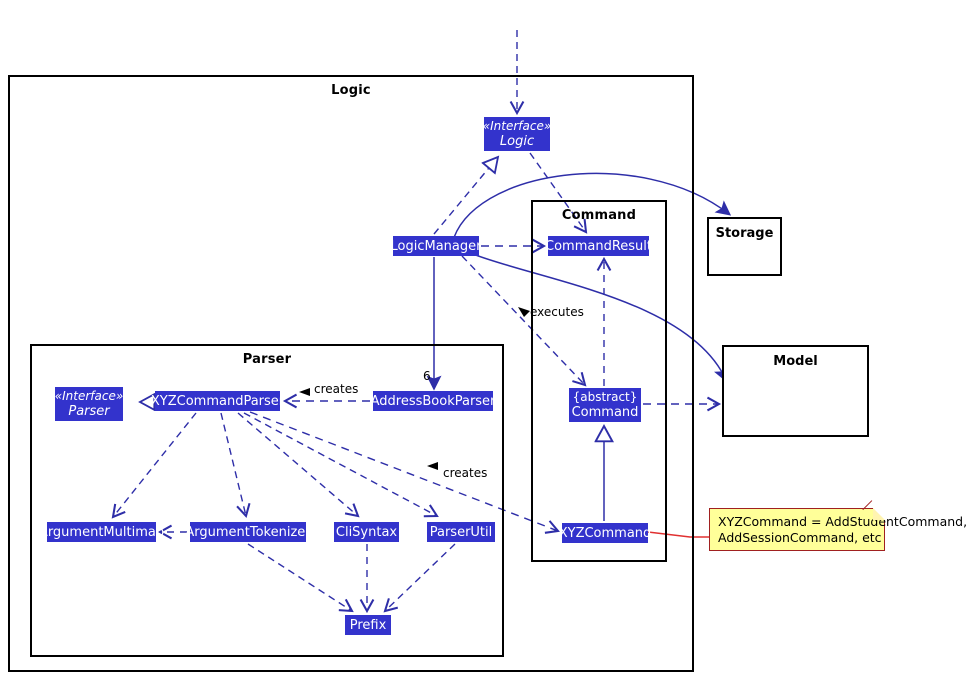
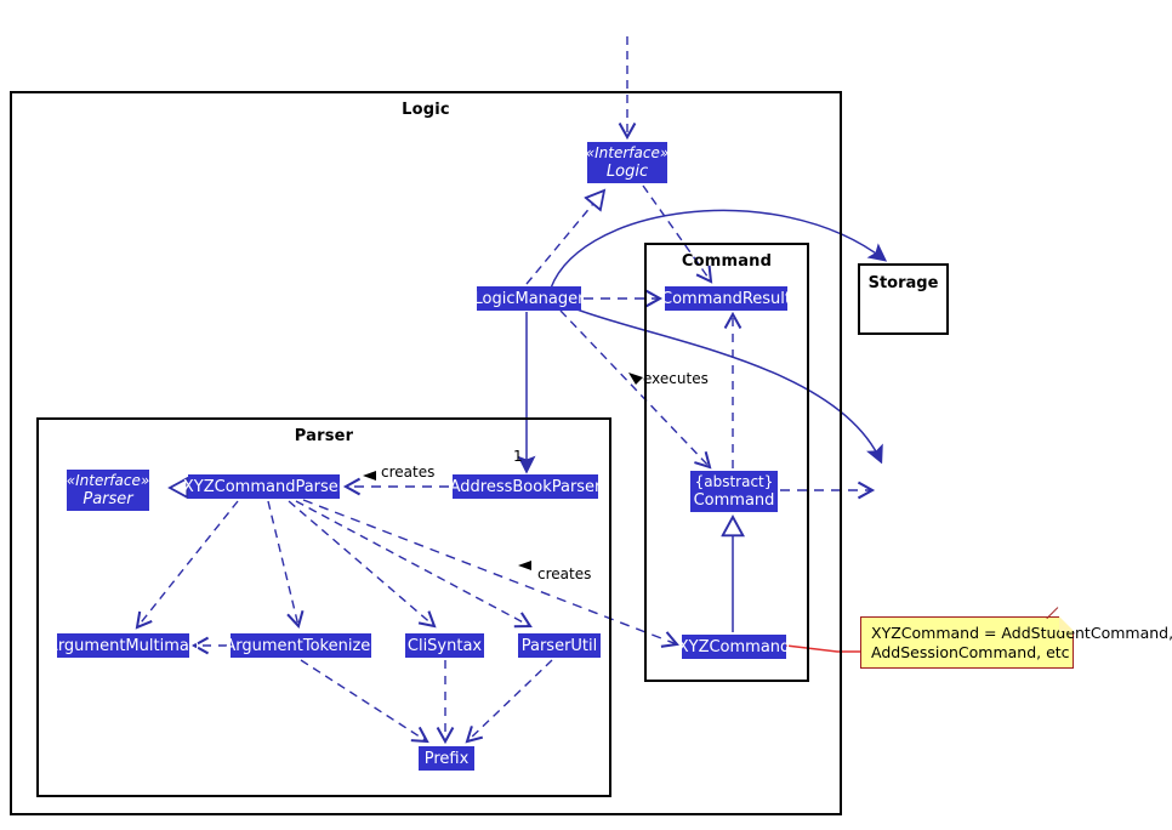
  Logic
  Command
  Parser
  Storage
- Model
  «Interface»
  Logic
  LogicManager
  CommandResult
  {abstract}
  Command
  XYZCommand
  «Interface»
  Parser
  XYZCommandParser
  AddressBookParser
  ArgumentMultimap
  ArgumentTokenizer
  CliSyntax
  ParserUtil
  Prefix
  executes
  creates
  creates
- 6
+ 1
  XYZCommand = AddStudentCommand,
  AddSessionCommand, etc
